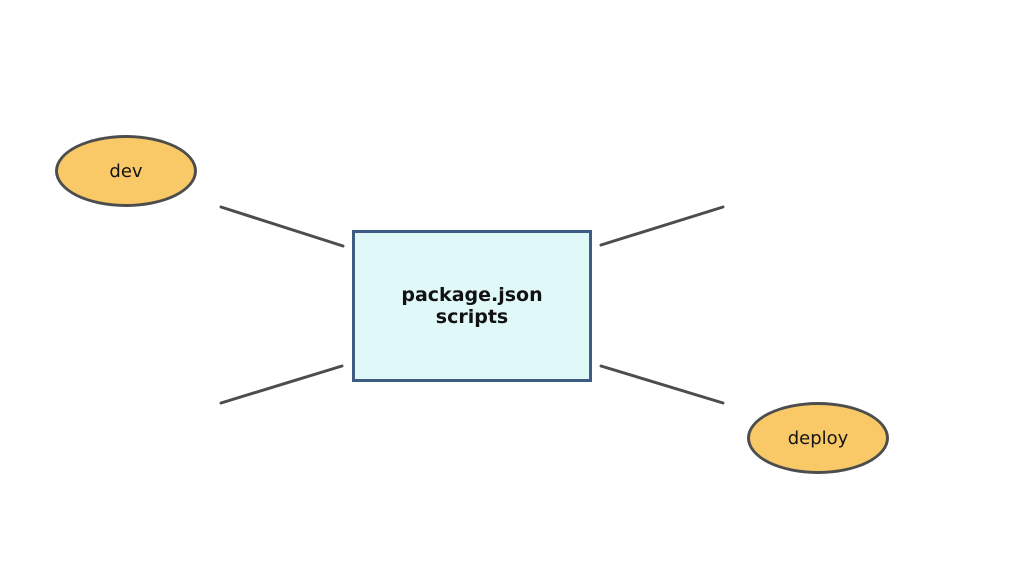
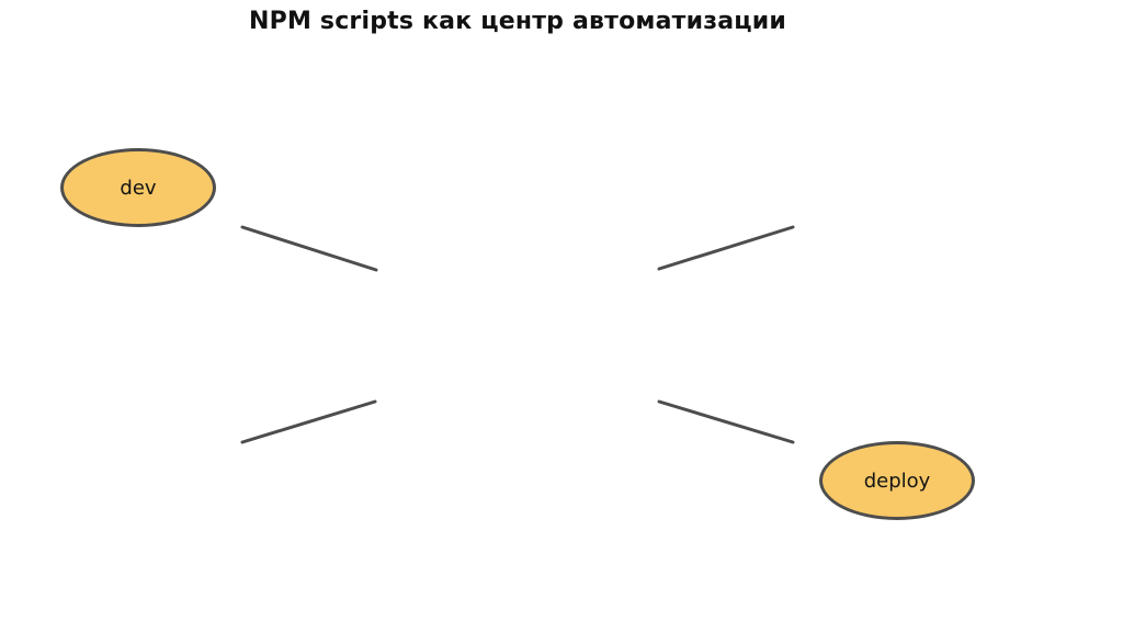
+ NPM scripts как центр автоматизации
  dev
  deploy
- package.json
- scripts
